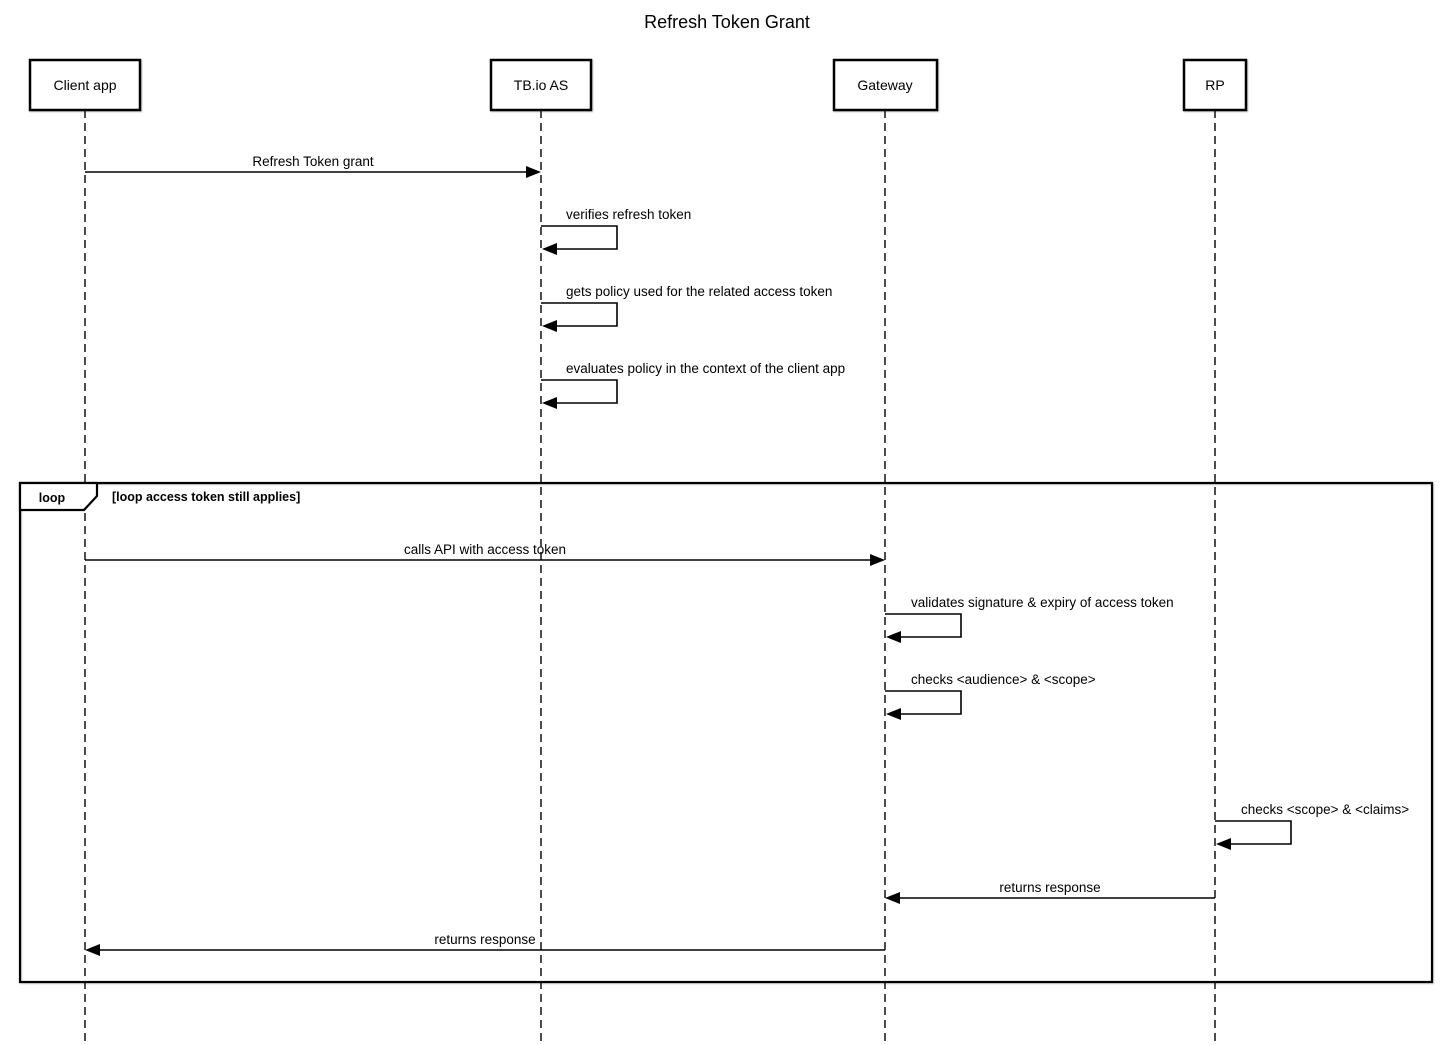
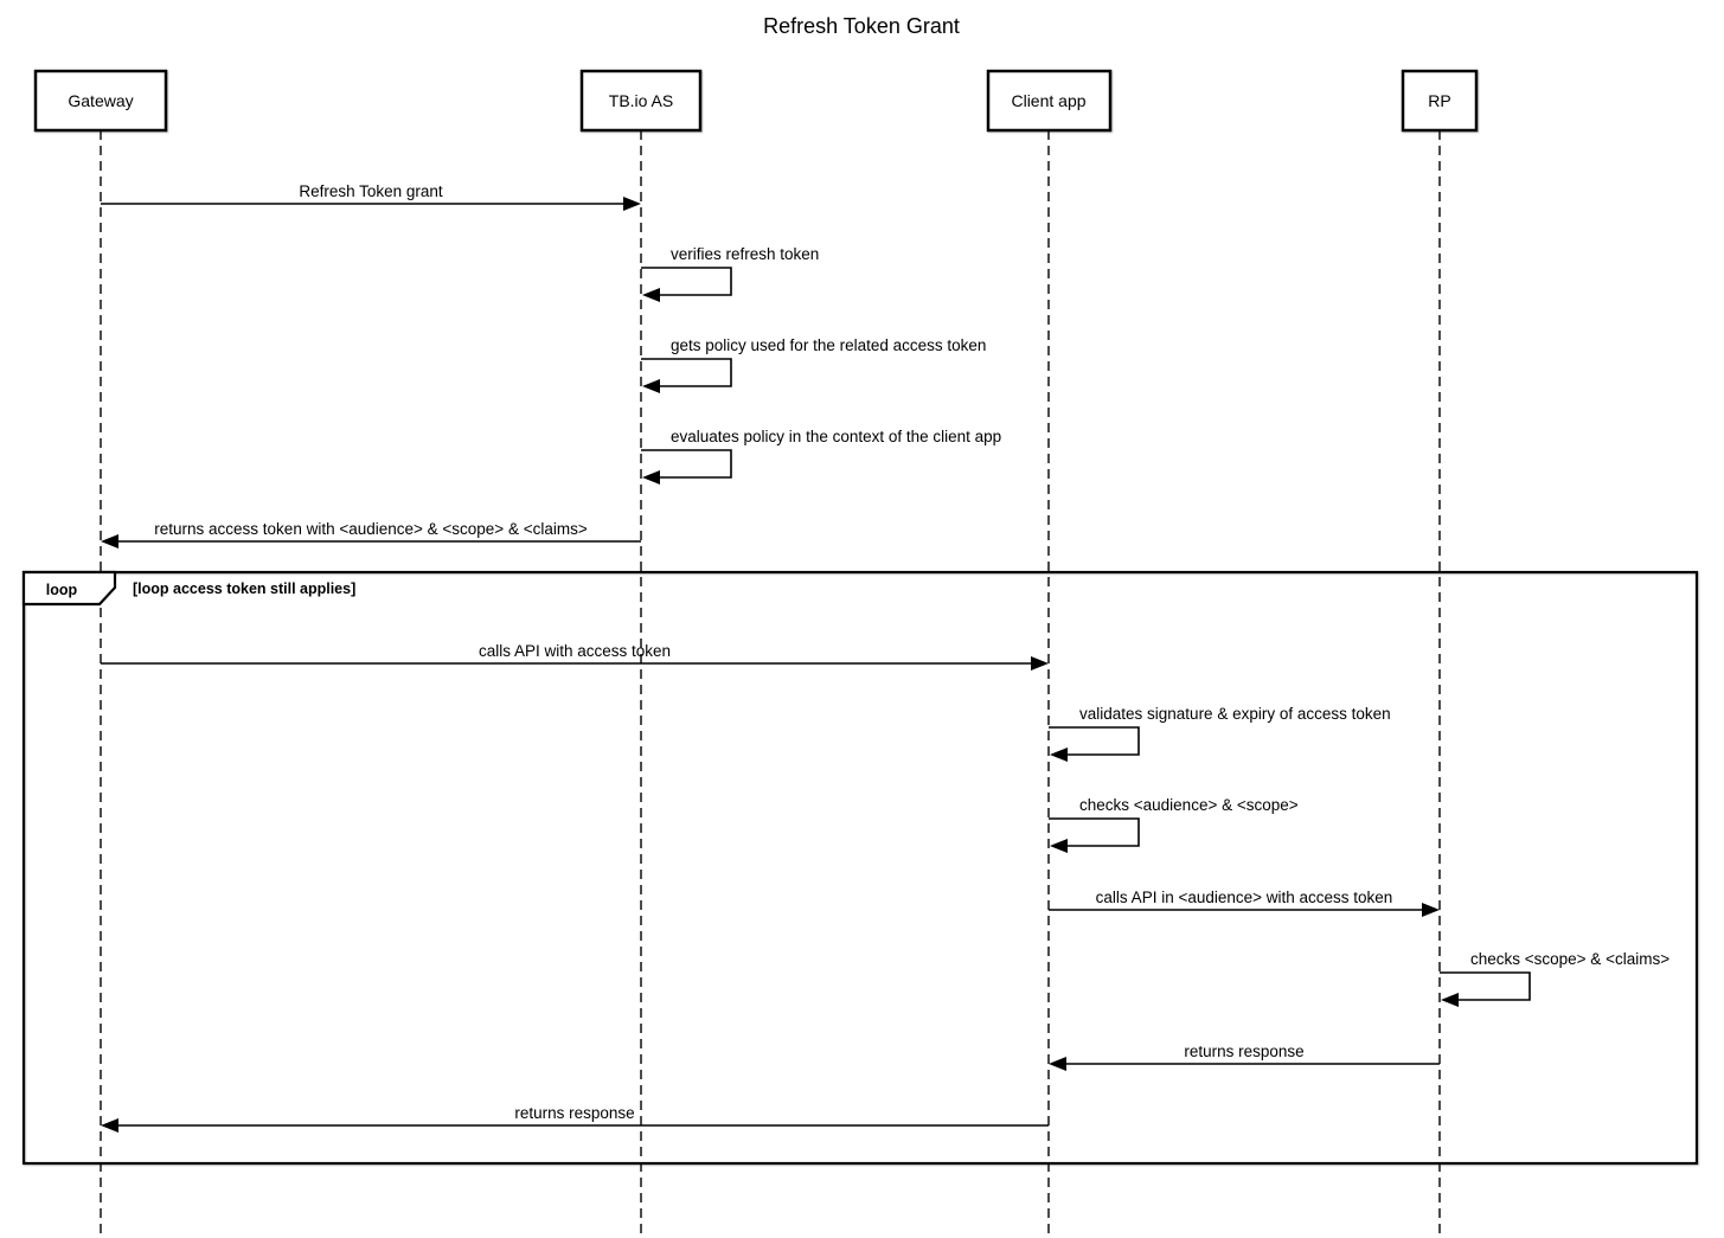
  Refresh Token Grant
- Client app
+ Gateway
  TB.io AS
- Gateway
+ Client app
  RP
  Refresh Token grant
  verifies refresh token
  gets policy used for the related access token
  evaluates policy in the context of the client app
+ returns access token with <audience> & <scope> & <claims>
  loop
  [loop access token still applies]
  calls API with access token
  validates signature & expiry of access token
  checks <audience> & <scope>
+ calls API in <audience> with access token
  checks <scope> & <claims>
  returns response
  returns response
